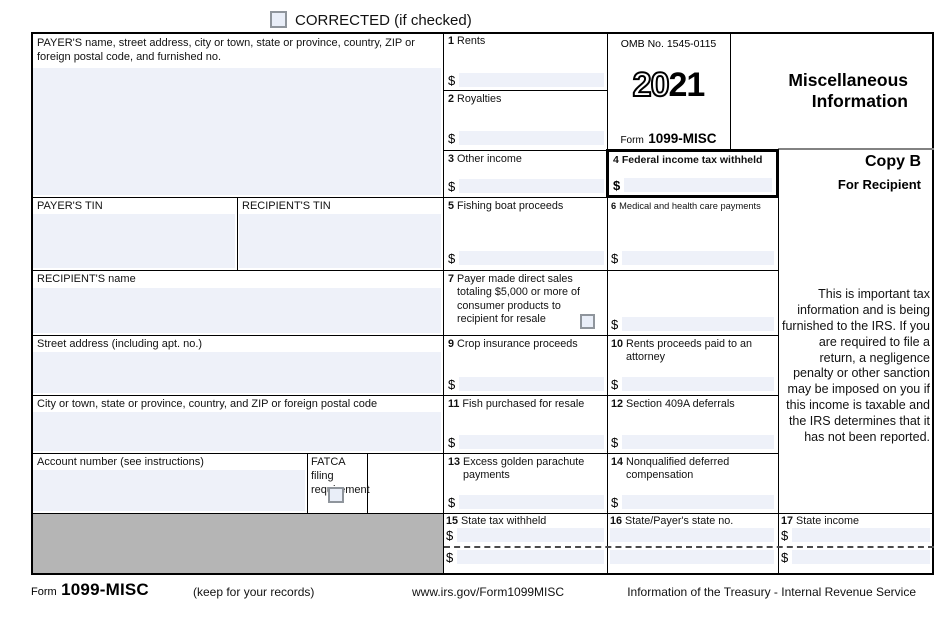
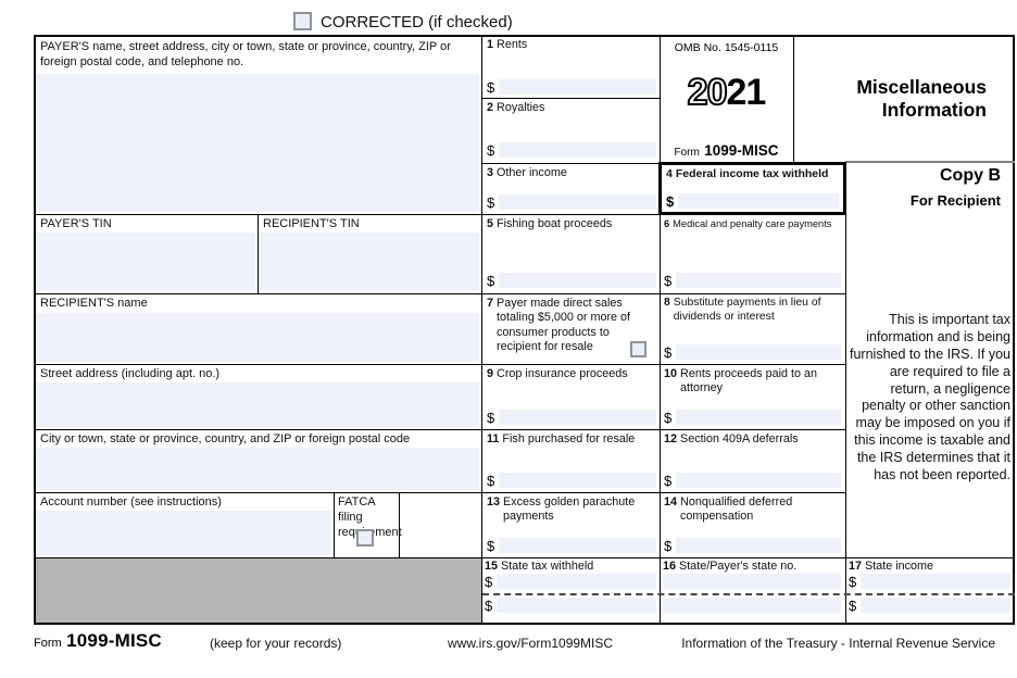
  CORRECTED (if checked)
- PAYER'S name, street address, city or town, state or province, country, ZIP or foreign postal code, and furnished no.
+ PAYER'S name, street address, city or town, state or province, country, ZIP or foreign postal code, and telephone no.
  PAYER'S TIN
  RECIPIENT'S TIN
  RECIPIENT'S name
  Street address (including apt. no.)
  City or town, state or province, country, and ZIP or foreign postal code
  Account number (see instructions)
  FATCA filing reqment
  OMB No. 1545-0115
  2021
  Form 1099-MISC
  Miscellaneous Information
  Copy B
  For Recipient
  This is important tax information and is being furnished to the IRS. If you are required to file a return, a negligence penalty or other sanction may be imposed on you if this income is taxable and the IRS determines that it has not been reported.
  1
  Rents
  $
  2
  Royalties
  $
  3
  Other income
  $
  4
  Federal income tax withheld
  $
  5
  Fishing boat proceeds
  $
  6
- Medical and health care payments
+ Medical and penalty care payments
  $
  7
  Payer made direct sales totaling $5,000 or more of consumer products to recipient for resale
+ 8
+ Substitute payments in lieu of dividends or interest
  $
  9
  Crop insurance proceeds
  $
  10
  Rents proceeds paid to an attorney
  $
  11
  Fish purchased for resale
  $
  12
  Section 409A deferrals
  $
  13
  Excess golden parachute payments
  $
  14
  Nonqualified deferred compensation
  $
  15
  State tax withheld
  $
  $
  16
  State/Payer's state no.
  17
  State income
  $
  $
  Form 1099-MISC
  (keep for your records)
  www.irs.gov/Form1099MISC
  Information of the Treasury - Internal Revenue Service
